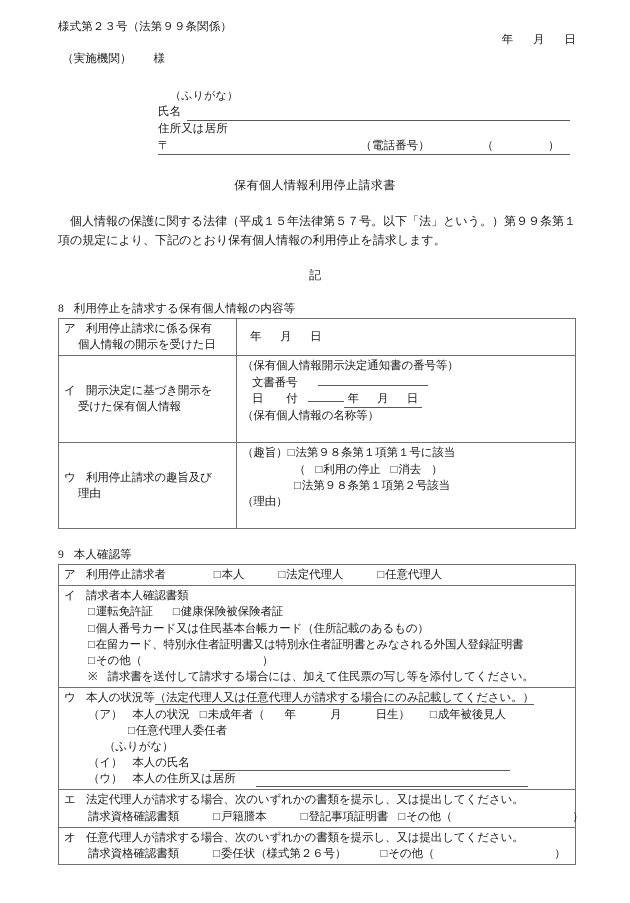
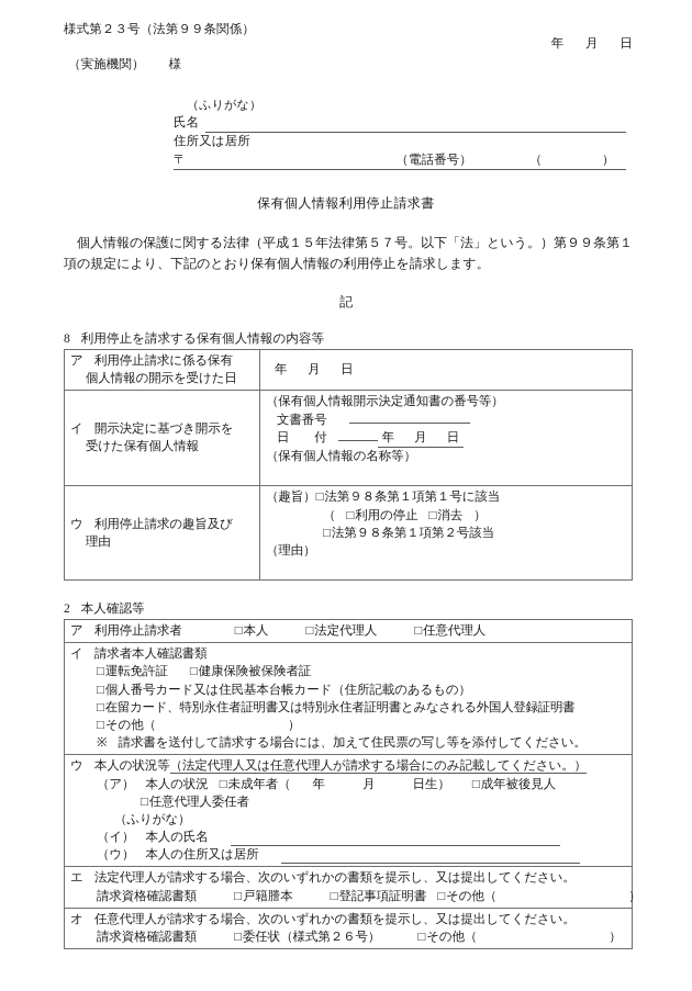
  様式第２３号（法第９９条関係）
  年 月 日
  （実施機関） 様
  （ふりがな）
  氏名
  住所又は居所
  〒
  （電話番号）
  （ ）
  保有個人情報利用停止請求書
  個人情報の保護に関する法律（平成１５年法律第５７号。以下「法」という。）第９９条第１項の規定により、下記のとおり保有個人情報の利用停止を請求します。
  記
  8 利用停止を請求する保有個人情報の内容等
  ア 利用停止請求に係る保有 個人情報の開示を受けた日	年 月 日
  イ 開示決定に基づき開示を 受けた保有個人情報	（保有個人情報開示決定通知書の番号等） 文書番号 日 付 年 月 日 （保有個人情報の名称等）
  ウ 利用停止請求の趣旨及び 理由	（趣旨）□法第９８条第１項第１号に該当 （ □利用の停止 □消去 ） □法第９８条第１項第２号該当 （理由）
- 9 本人確認等
+ 2 本人確認等
  ア 利用停止請求者 □本人 □法定代理人 □任意代理人
  イ 請求者本人確認書類 □運転免許証 □健康保険被保険者証 □個人番号カード又は住民基本台帳カード（住所記載のあるもの） □在留カード、特別永住者証明書又は特別永住者証明書とみなされる外国人登録証明書 □その他（ ） ※ 請求書を送付して請求する場合には、加えて住民票の写し等を添付してください。
  ウ 本人の状況等（法定代理人又は任意代理人が請求する場合にのみ記載してください。） （ア） 本人の状況 □未成年者（ 年 月 日生） □成年被後見人 □任意代理人委任者 （ふりがな） （イ） 本人の氏名 （ウ） 本人の住所又は居所
  エ 法定代理人が請求する場合、次のいずれかの書類を提示し、又は提出してください。 請求資格確認書類 □戸籍謄本 □登記事項証明書 □その他（ ）
  オ 任意代理人が請求する場合、次のいずれかの書類を提示し、又は提出してください。 請求資格確認書類 □委任状（様式第２６号） □その他（ ）
